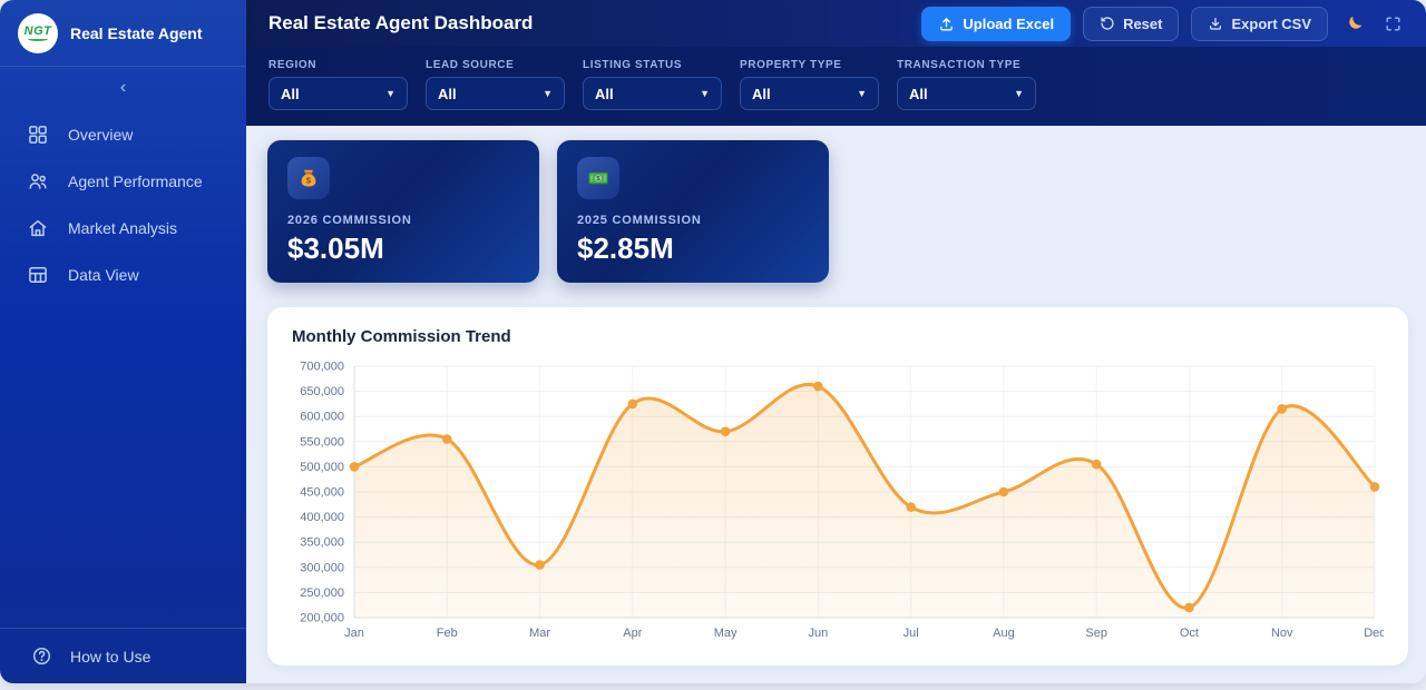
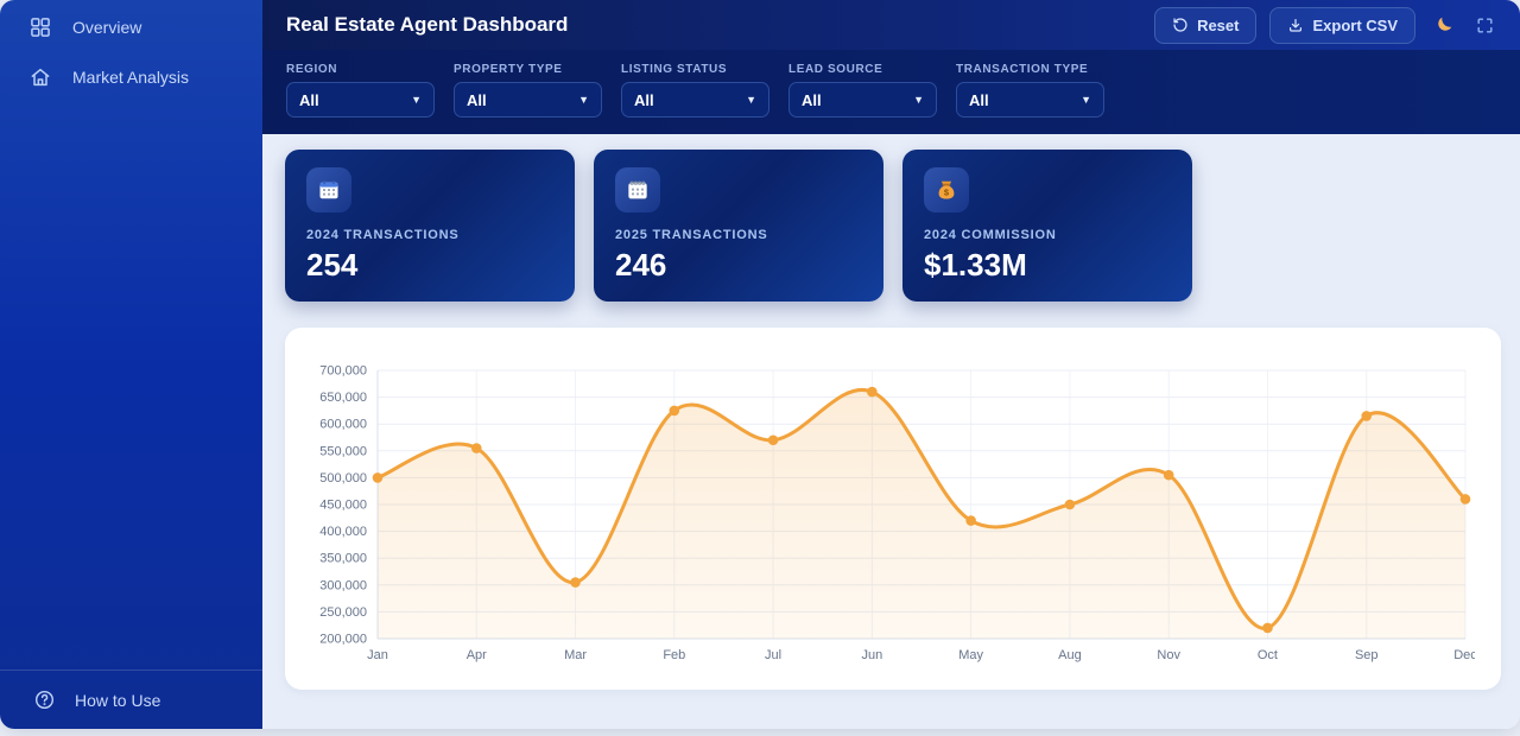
- NGT
- Real Estate Agent
- ‹
  Overview
- Agent Performance
  Market Analysis
- Data View
  How to Use
  Real Estate Agent Dashboard
- Upload Excel
  Reset
  Export CSV
  REGION
  All
  ▼
- LEAD SOURCE
+ PROPERTY TYPE
  All
  ▼
  LISTING STATUS
  All
  ▼
- PROPERTY TYPE
+ LEAD SOURCE
  All
  ▼
  TRANSACTION TYPE
  All
  ▼
+ 2024 TRANSACTIONS
+ 254
+ 2025 TRANSACTIONS
+ 246
  $
- 2026 COMMISSION
+ 2024 COMMISSION
- $3.05M
+ $1.33M
- 2025 COMMISSION
- $2.85M
- Monthly Commission Trend
  200,000
  250,000
  300,000
  350,000
  400,000
  450,000
  500,000
  550,000
  600,000
  650,000
  700,000
  Jan
- Feb
+ Apr
  Mar
- Apr
+ Feb
- May
+ Jul
  Jun
- Jul
+ May
  Aug
- Sep
+ Nov
  Oct
- Nov
+ Sep
  Dec
